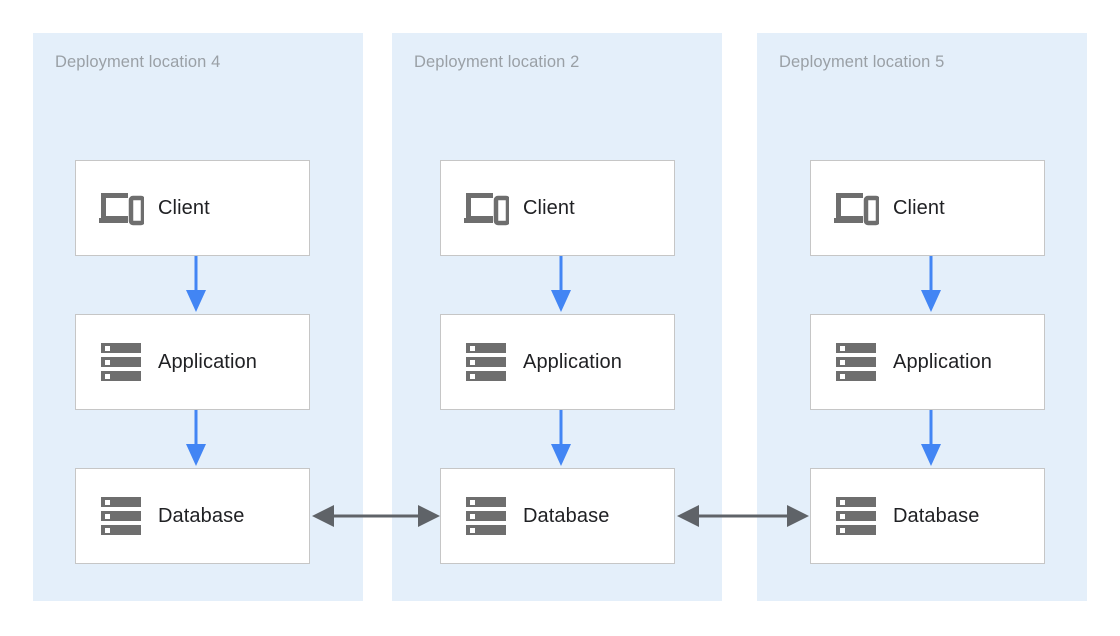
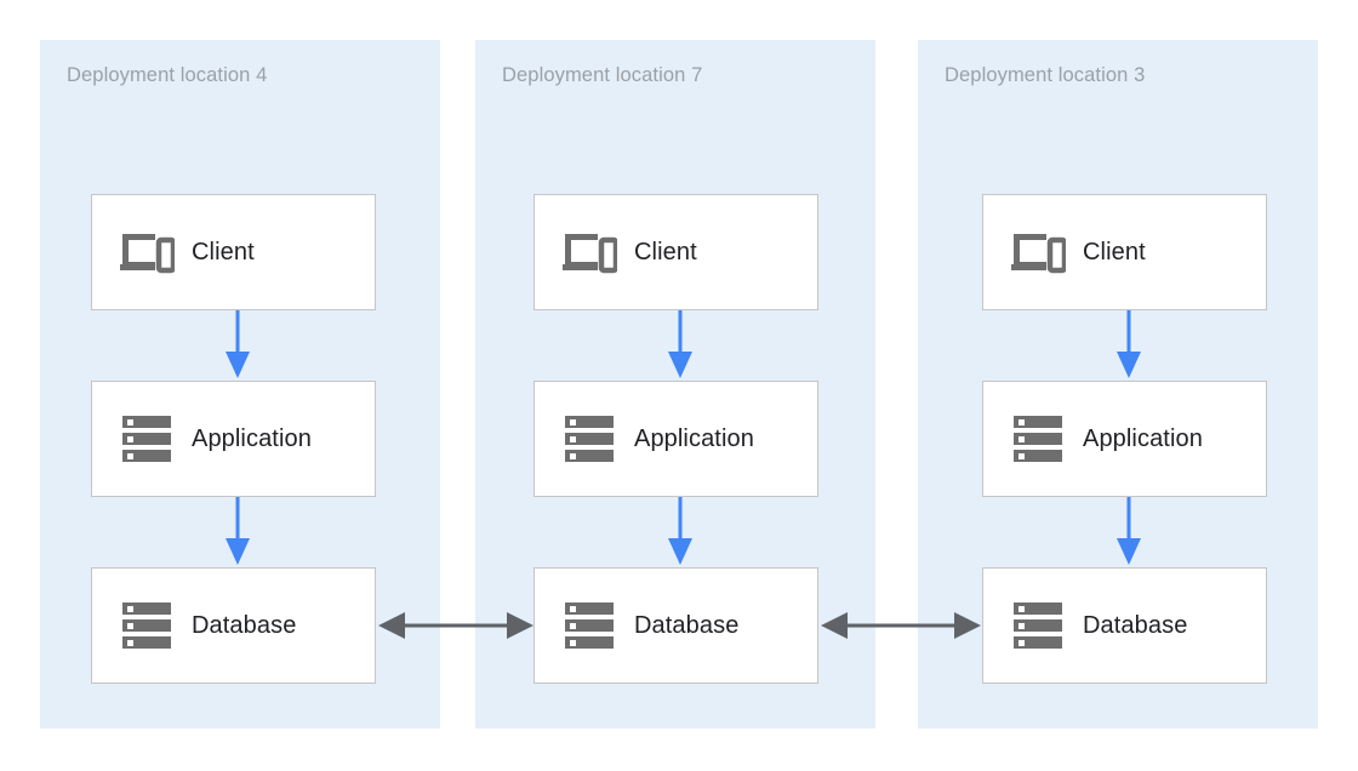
  Deployment location 4
- Deployment location 2
+ Deployment location 7
- Deployment location 5
+ Deployment location 3
  Client
  Application
  Database
  Client
  Application
  Database
  Client
  Application
  Database
